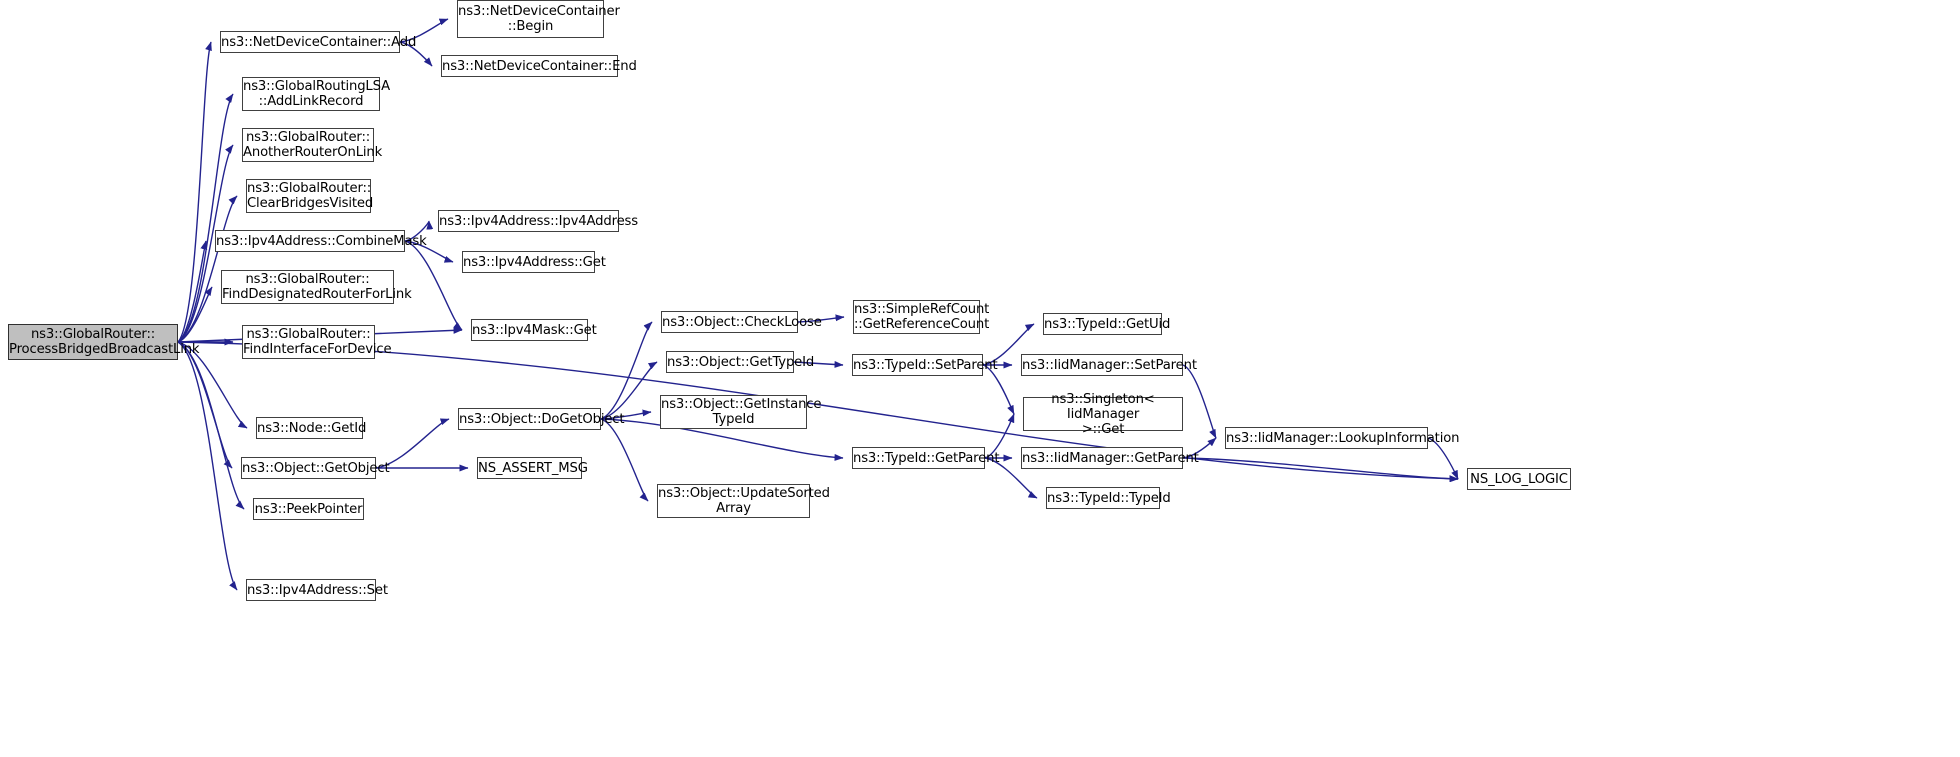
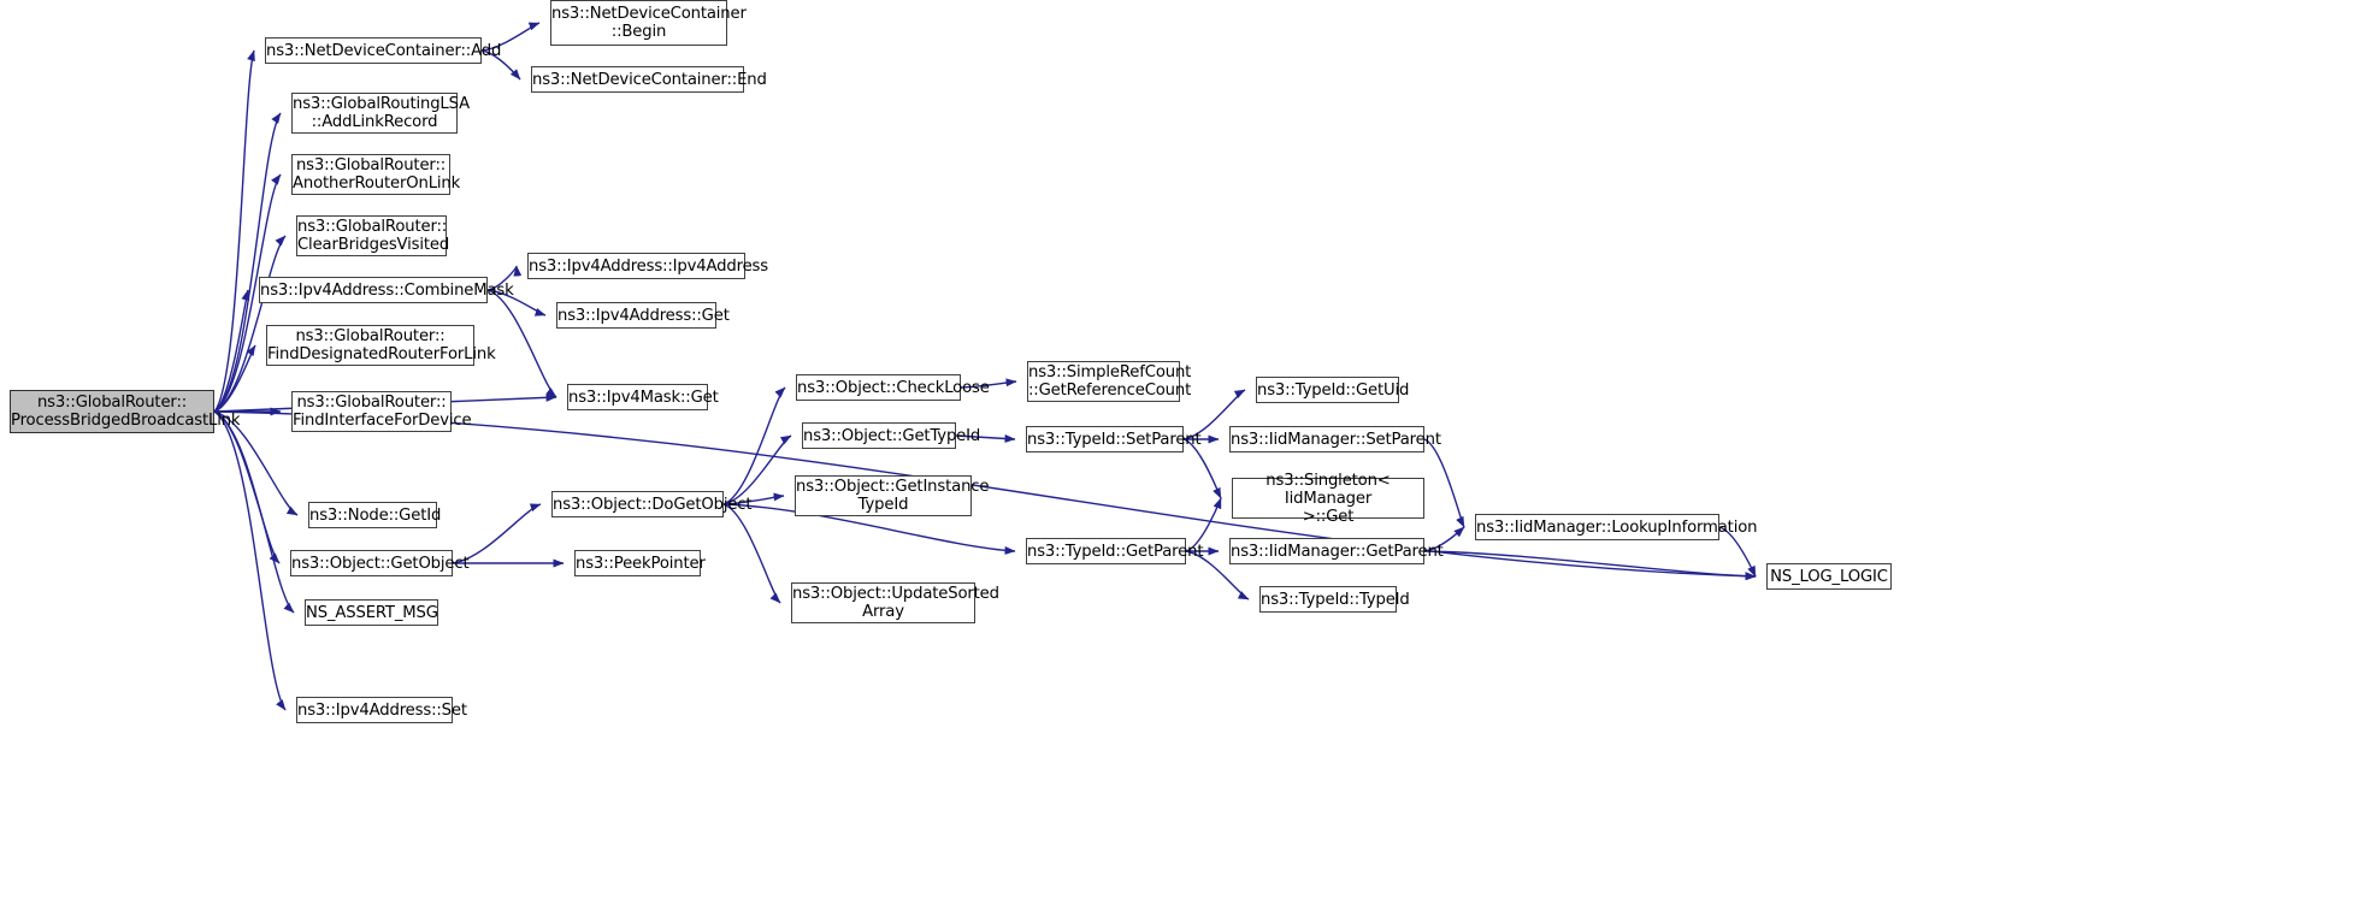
  ns3::GlobalRouter::
  ProcessBridgedBroadcastLink
  ns3::NetDeviceContainer::Add
  ns3::GlobalRoutingLSA
  ::AddLinkRecord
  ns3::GlobalRouter::
  AnotherRouterOnLink
  ns3::GlobalRouter::
  ClearBridgesVisited
  ns3::Ipv4Address::CombineMask
  ns3::GlobalRouter::
  FindDesignatedRouterForLink
  ns3::GlobalRouter::
  FindInterfaceForDevice
  ns3::Node::GetId
  ns3::Object::GetObject
- ns3::PeekPointer
+ NS_ASSERT_MSG
  ns3::Ipv4Address::Set
  ns3::NetDeviceContainer
  ::Begin
  ns3::NetDeviceContainer::End
  ns3::Ipv4Address::Ipv4Address
  ns3::Ipv4Address::Get
  ns3::Ipv4Mask::Get
  ns3::Object::DoGetObject
- NS_ASSERT_MSG
+ ns3::PeekPointer
  ns3::Object::CheckLoose
  ns3::Object::GetTypeId
  ns3::Object::GetInstance
  TypeId
  ns3::Object::UpdateSorted
  Array
  ns3::SimpleRefCount
  ::GetReferenceCount
  ns3::TypeId::SetParent
  ns3::TypeId::GetParent
  ns3::TypeId::GetUid
  ns3::IidManager::SetParent
  ns3::Singleton< IidManager
  >::Get
  ns3::IidManager::GetParent
  ns3::TypeId::TypeId
  ns3::IidManager::LookupInformation
  NS_LOG_LOGIC
